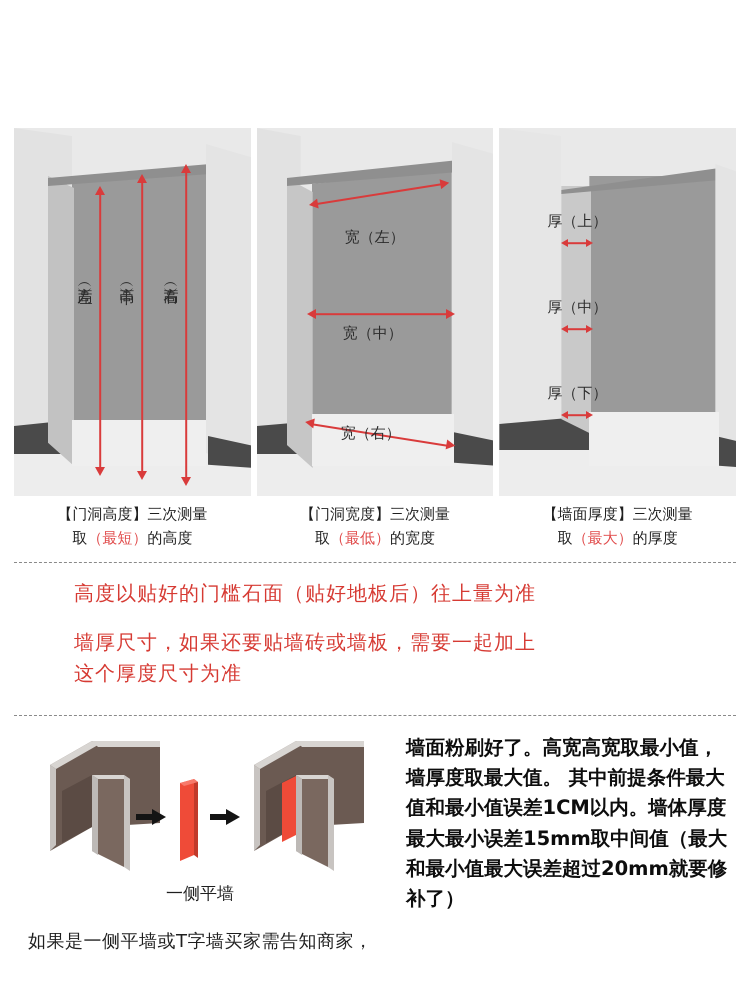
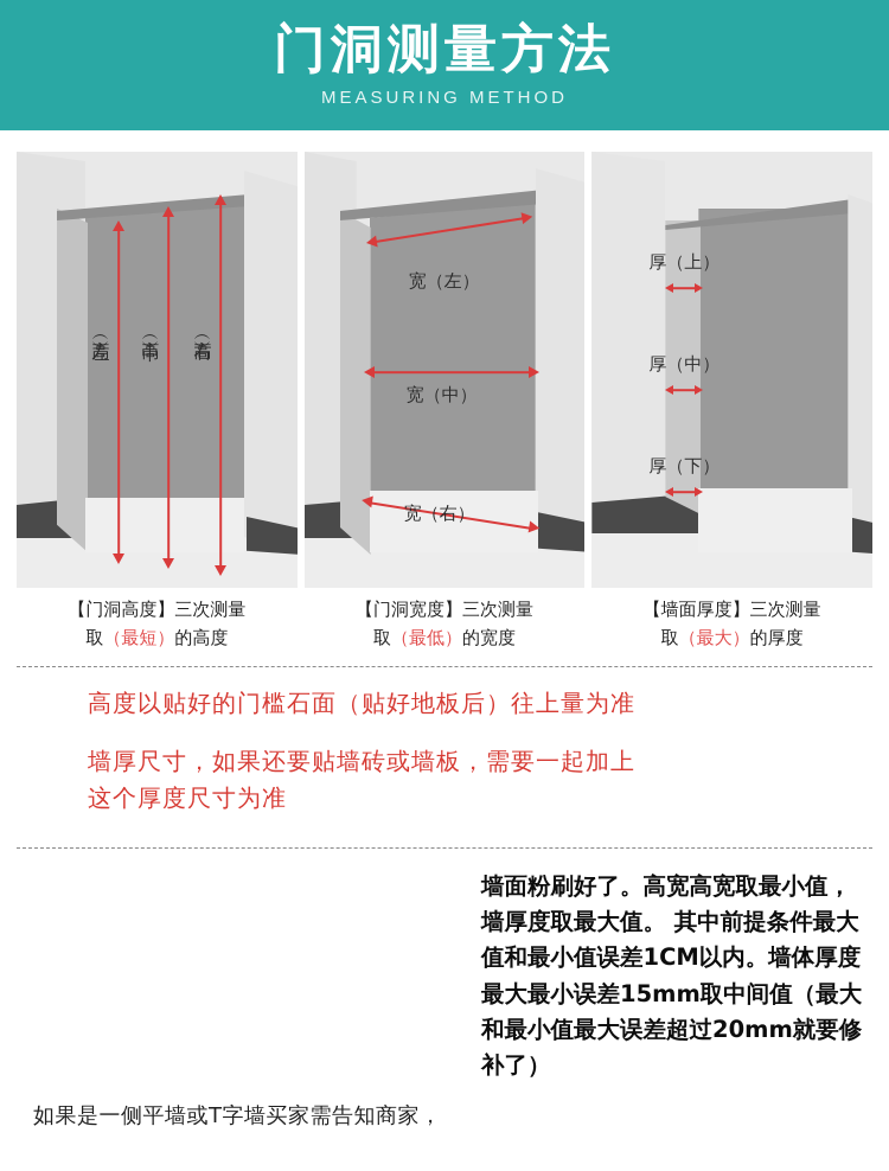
+ 门洞测量方法
+ MEASURING METHOD
  宽（左）
  宽（中）
  宽（右）
  厚（上）
  厚（中）
  厚（下）
  【门洞高度】三次测量
  取（最短）的高度
  【门洞宽度】三次测量
  取（最低）的宽度
  【墙面厚度】三次测量
  取（最大）的厚度
  高度以贴好的门槛石面（贴好地板后）往上量为准
  墙厚尺寸，如果还要贴墙砖或墙板，需要一起加上
  这个厚度尺寸为准
- 一侧平墙
  如果是一侧平墙或T字墙买家需告知商家，
  墙面粉刷好了。高宽高宽取最小值，墙厚度取最大值。 其中前提条件最大值和最小值误差1CM以内。墙体厚度最大最小误差15mm取中间值（最大和最小值最大误差超过20mm就要修补了）
